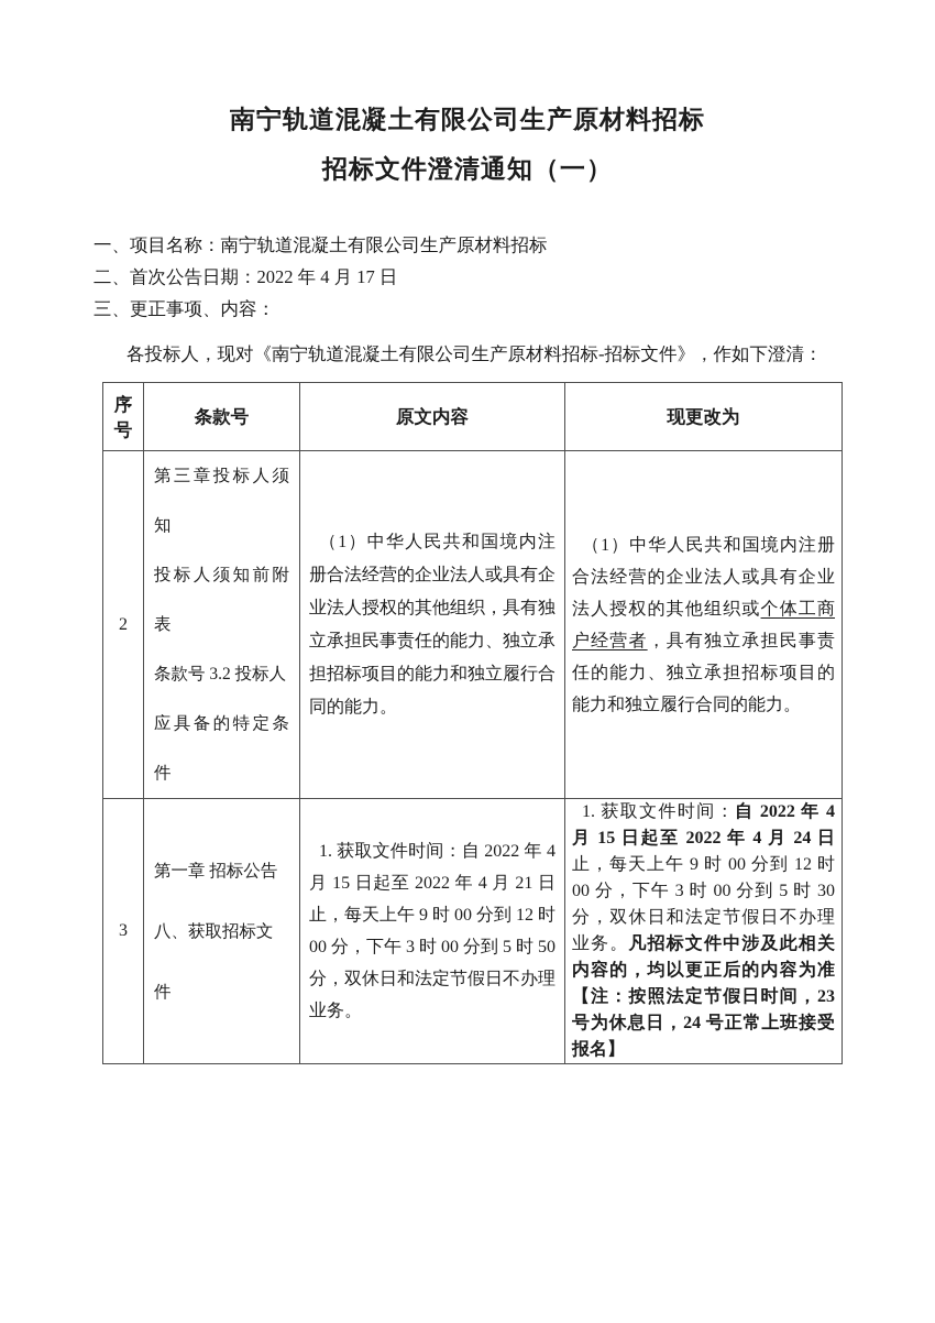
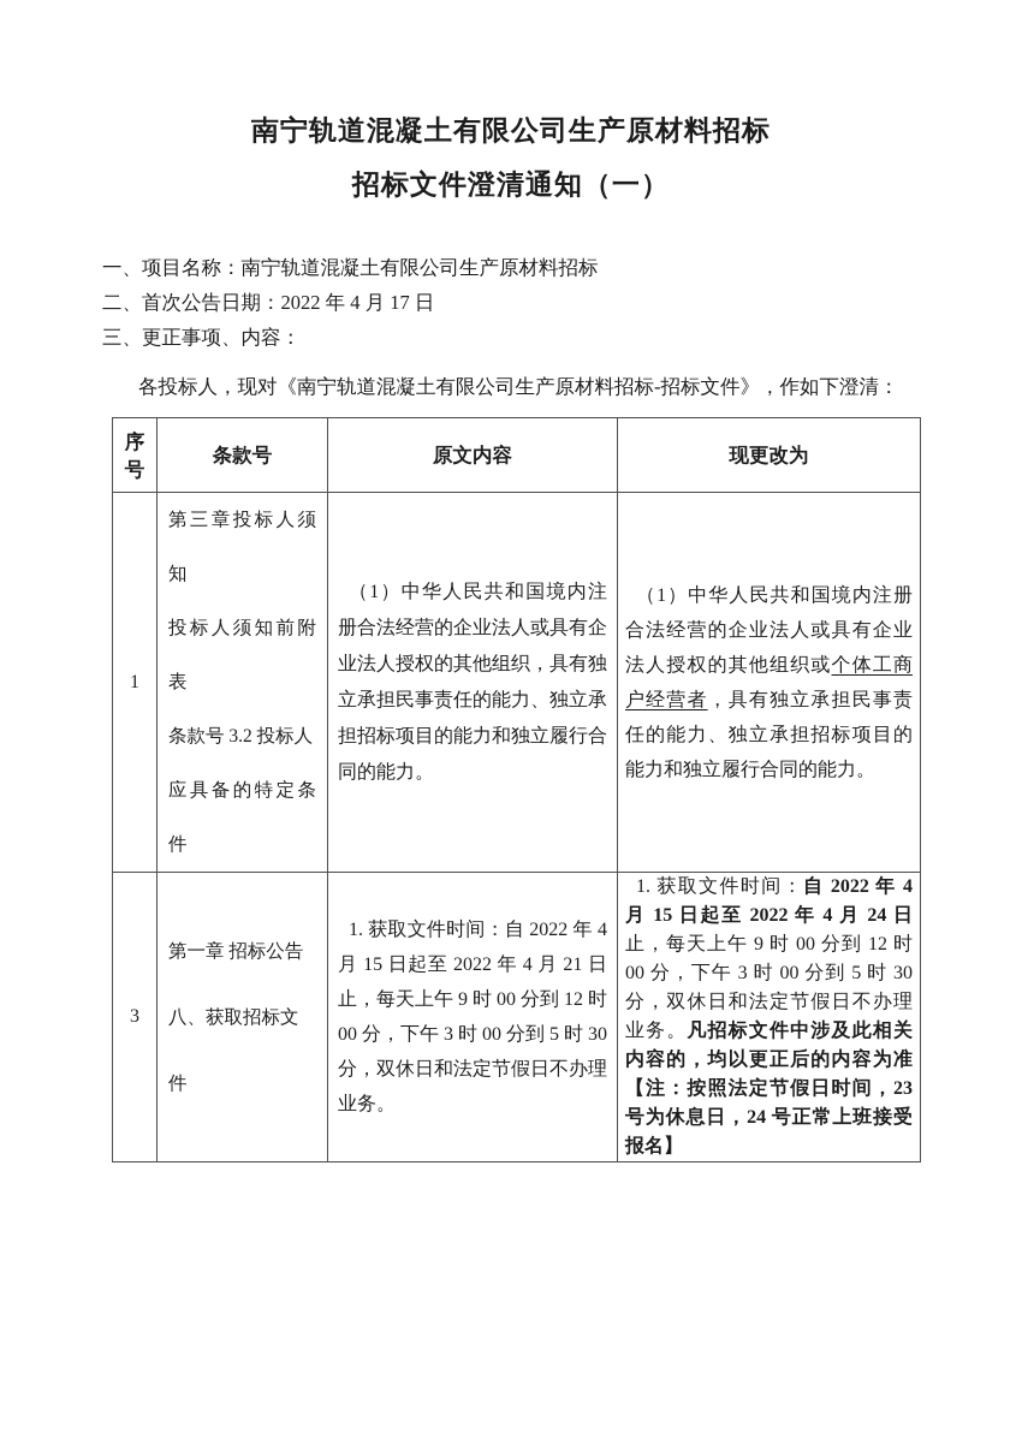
  南宁轨道混凝土有限公司生产原材料招标
  招标文件澄清通知（一）
  一、项目名称：南宁轨道混凝土有限公司生产原材料招标
  二、首次公告日期：2022 年 4 月 17 日
  三、更正事项、内容：
  各投标人，现对《南宁轨道混凝土有限公司生产原材料招标-招标文件》，作如下澄清：
  序 号	条款号	原文内容	现更改为
- 2	第三章投标人须知 投标人须知前附表 条款号 3.2 投标人 应具备的特定条件	（1）中华人民共和国境内注册合法经营的企业法人或具有企业法人授权的其他组织，具有独立承担民事责任的能力、独立承担招标项目的能力和独立履行合同的能力。	（1）中华人民共和国境内注册合法经营的企业法人或具有企业法人授权的其他组织或个体工商户经营者，具有独立承担民事责任的能力、独立承担招标项目的能力和独立履行合同的能力。
+ 1	第三章投标人须知 投标人须知前附表 条款号 3.2 投标人 应具备的特定条件	（1）中华人民共和国境内注册合法经营的企业法人或具有企业法人授权的其他组织，具有独立承担民事责任的能力、独立承担招标项目的能力和独立履行合同的能力。	（1）中华人民共和国境内注册合法经营的企业法人或具有企业法人授权的其他组织或个体工商户经营者，具有独立承担民事责任的能力、独立承担招标项目的能力和独立履行合同的能力。
- 3	第一章 招标公告 八、获取招标文件	1. 获取文件时间：自 2022 年 4 月 15 日起至 2022 年 4 月 21 日止，每天上午 9 时 00 分到 12 时 00 分，下午 3 时 00 分到 5 时 50 分，双休日和法定节假日不办理业务。	1. 获取文件时间：自 2022 年 4 月 15 日起至 2022 年 4 月 24 日止，每天上午 9 时 00 分到 12 时 00 分，下午 3 时 00 分到 5 时 30 分，双休日和法定节假日不办理业务。凡招标文件中涉及此相关内容的，均以更正后的内容为准【注：按照法定节假日时间，23 号为休息日，24 号正常上班接受报名】
+ 3	第一章 招标公告 八、获取招标文件	1. 获取文件时间：自 2022 年 4 月 15 日起至 2022 年 4 月 21 日止，每天上午 9 时 00 分到 12 时 00 分，下午 3 时 00 分到 5 时 30 分，双休日和法定节假日不办理业务。	1. 获取文件时间：自 2022 年 4 月 15 日起至 2022 年 4 月 24 日止，每天上午 9 时 00 分到 12 时 00 分，下午 3 时 00 分到 5 时 30 分，双休日和法定节假日不办理业务。凡招标文件中涉及此相关内容的，均以更正后的内容为准【注：按照法定节假日时间，23 号为休息日，24 号正常上班接受报名】
